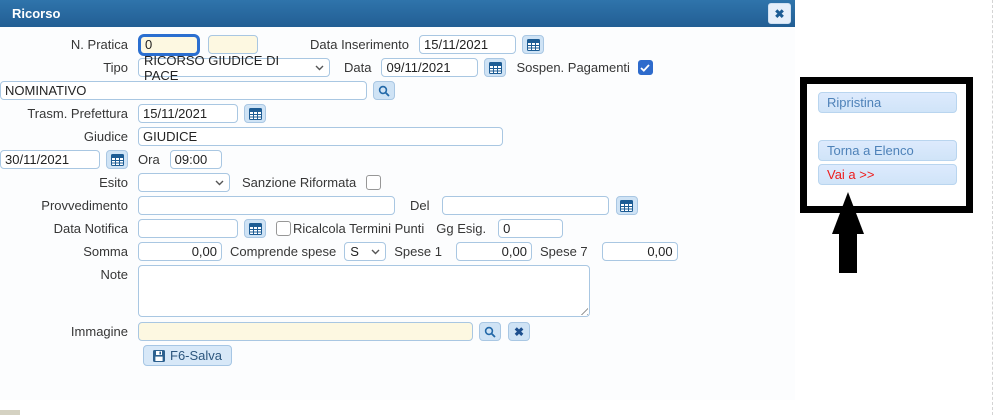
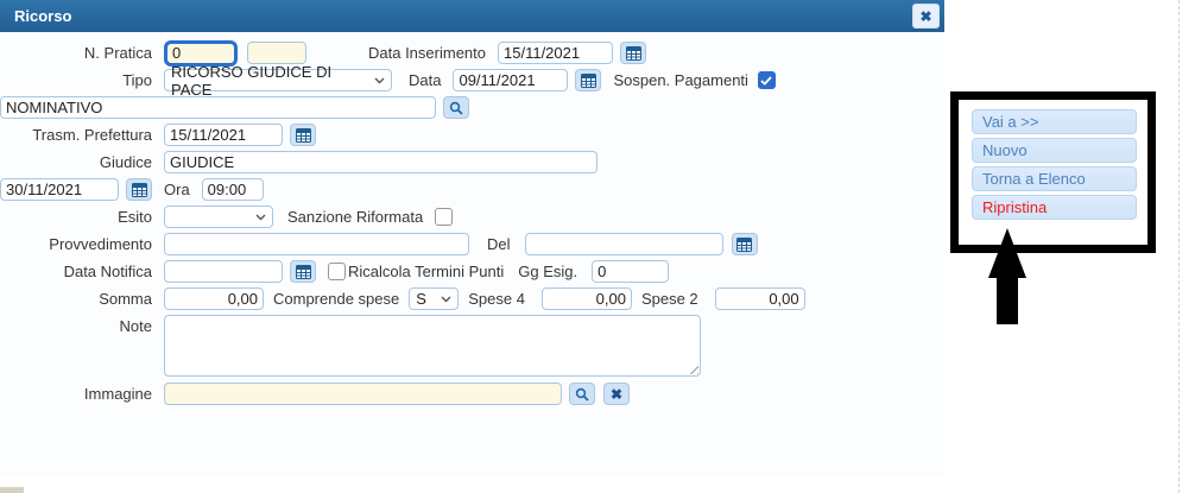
  Ricorso
  ✖
  N. Pratica
  0
  Data Inserimento
  15/11/2021
  Tipo
  RICORSO GIUDICE DI PACE
  Data
  09/11/2021
  Sospen. Pagamenti
  NOMINATIVO
  Trasm. Prefettura
  15/11/2021
  Giudice
  GIUDICE
  30/11/2021
  Ora
  09:00
  Esito
  Sanzione Riformata
  Provvedimento
  Del
  Data Notifica
  Ricalcola Termini Punti
  Gg Esig.
  0
  Somma
  0,00
  Comprende spese
  S
- Spese 1
+ Spese 4
  0,00
- Spese 7
+ Spese 2
  0,00
  Note
  Immagine
  ✖
- F6-Salva
- Ripristina
+ Vai a >>
+ Nuovo
  Torna a Elenco
- Vai a >>
+ Ripristina
